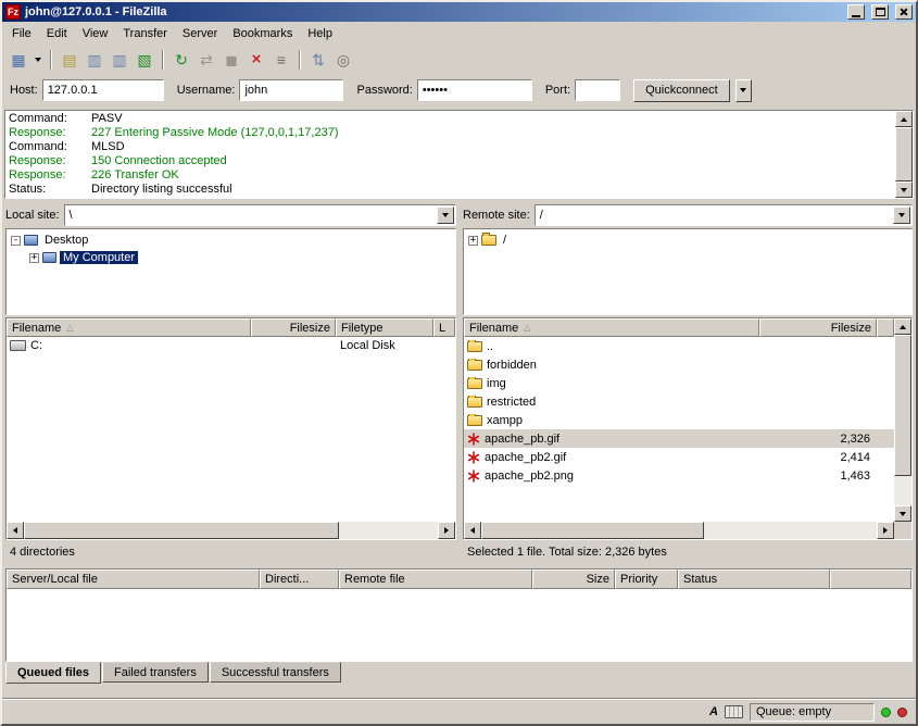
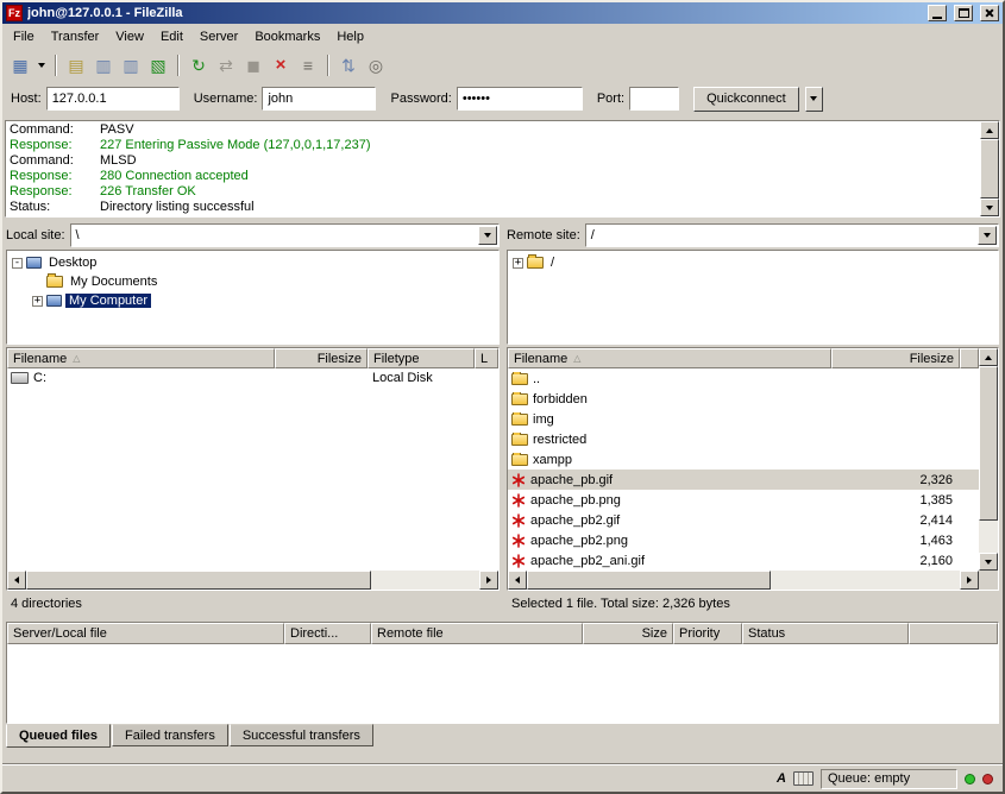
  Fz
  john@127.0.0.1 - FileZilla
  File
- Edit
+ Transfer
  View
- Transfer
+ Edit
  Server
  Bookmarks
  Help
  ▦
  ▤
  ▥
  ▥
  ▧
  ↻
  ⇄
  ◼
  ×
  ≡
  ⇅
  ◎
  Host:
  127.0.0.1
  Username:
  john
  Password:
  ••••••
  Port:
  Quickconnect
  Command:
  PASV
  Response:
  227 Entering Passive Mode (127,0,0,1,17,237)
  Command:
  MLSD
  Response:
- 150 Connection accepted
+ 280 Connection accepted
  Response:
  226 Transfer OK
  Status:
  Directory listing successful
  Local site:
  \
  Remote site:
  /
  -
  Desktop
+ My Documents
  +
  My Computer
  +
  /
  Filename
  △
  Filesize
  Filetype
  L
  C:
  Local Disk
  Filename
  △
  Filesize
  ..
  forbidden
  img
  restricted
  xampp
  apache_pb.gif
  2,326
+ apache_pb.png
+ 1,385
  apache_pb2.gif
  2,414
  apache_pb2.png
  1,463
+ apache_pb2_ani.gif
+ 2,160
  4 directories
  Selected 1 file. Total size: 2,326 bytes
  Server/Local file
  Directi...
  Remote file
  Size
  Priority
  Status
  Queued files
  Failed transfers
  Successful transfers
  A
  Queue: empty
